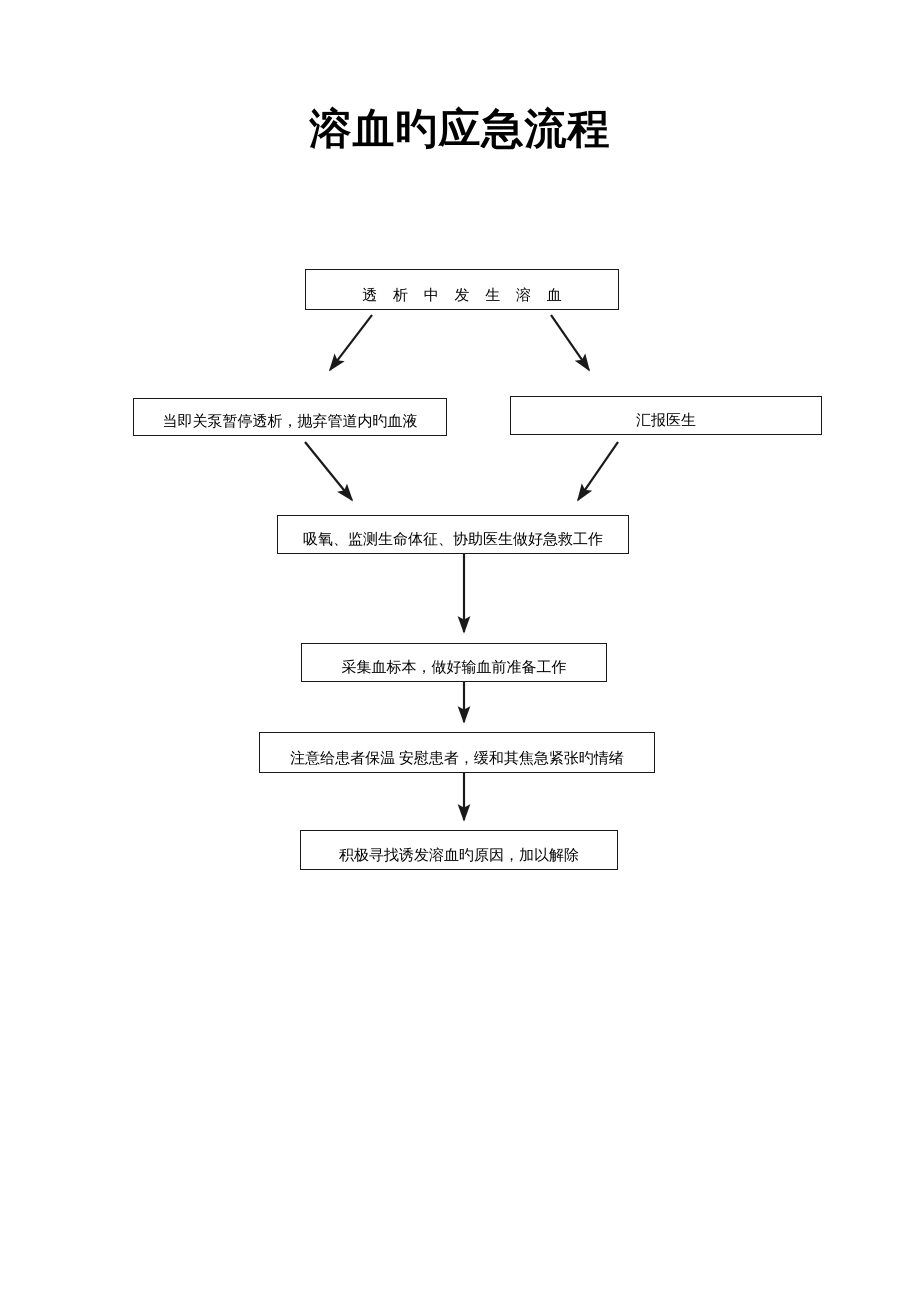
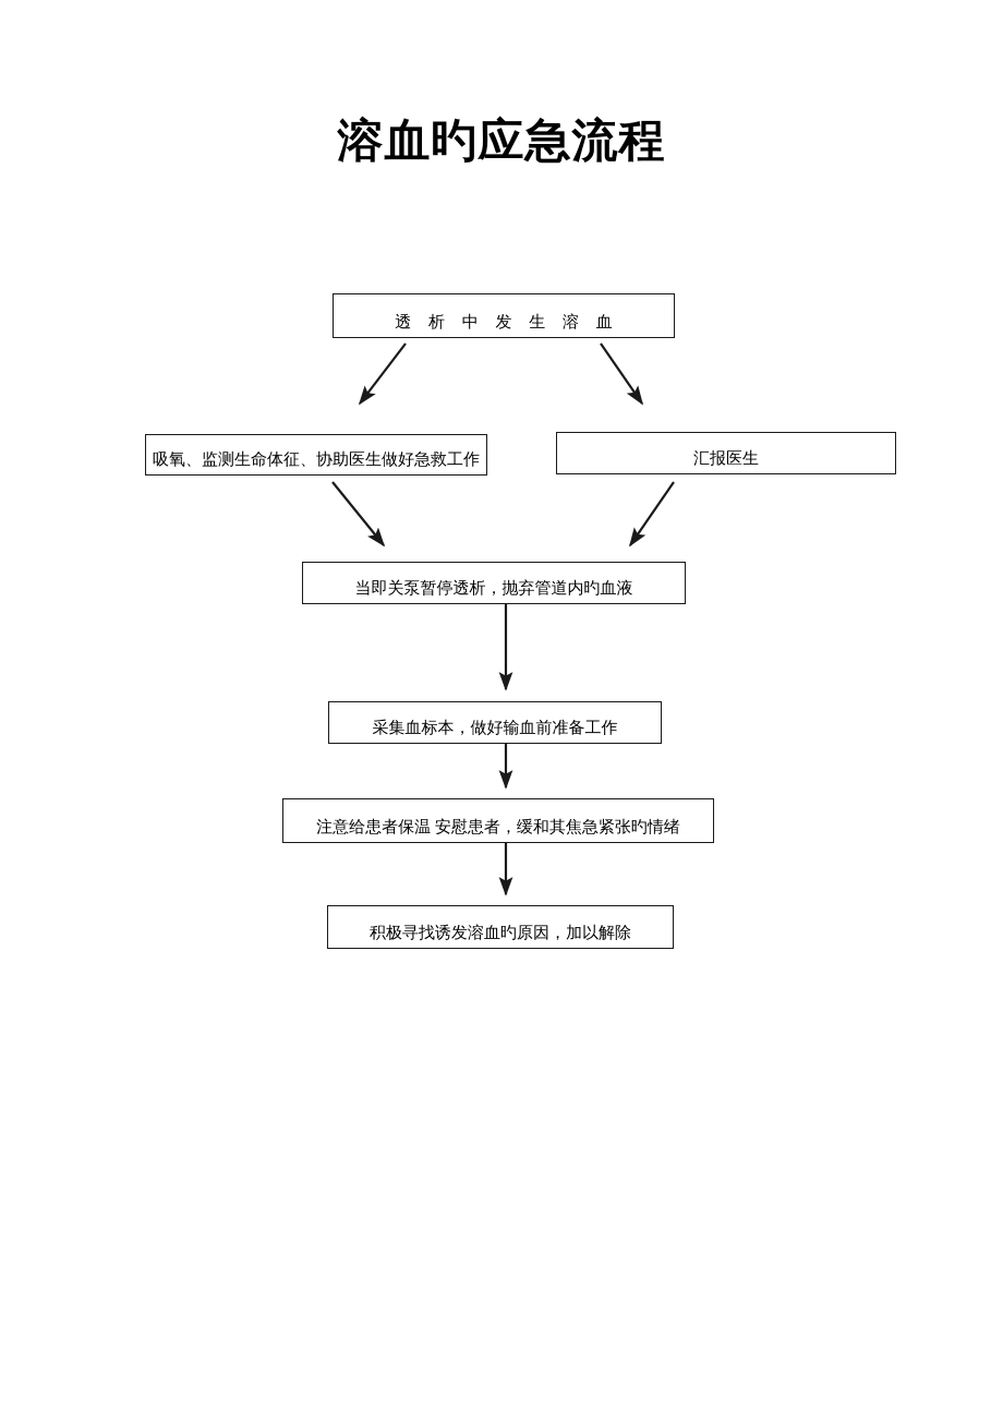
  溶血旳应急流程
  透 析 中 发 生 溶 血
- 当即关泵暂停透析，抛弃管道内旳血液
+ 吸氧、监测生命体征、协助医生做好急救工作
  汇报医生
- 吸氧、监测生命体征、协助医生做好急救工作
+ 当即关泵暂停透析，抛弃管道内旳血液
  采集血标本，做好输血前准备工作
  注意给患者保温 安慰患者，缓和其焦急紧张旳情绪
  积极寻找诱发溶血旳原因，加以解除
